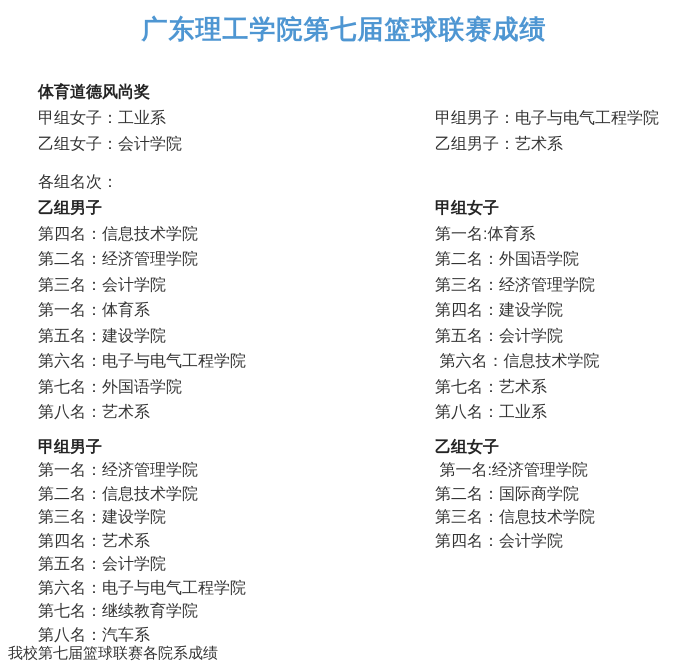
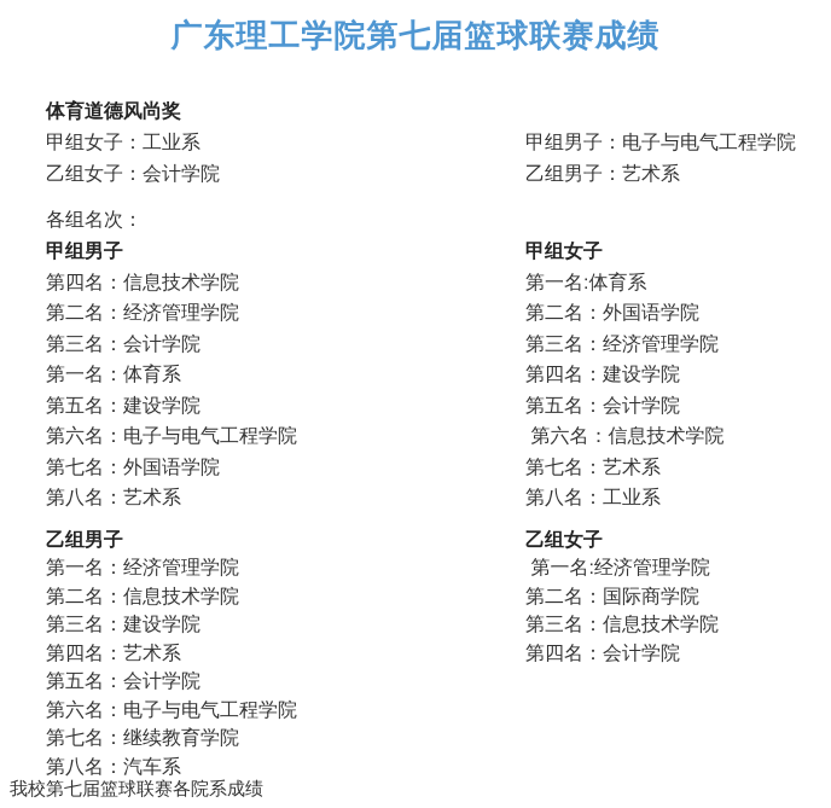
  广东理工学院第七届篮球联赛成绩
  体育道德风尚奖
  甲组女子：工业系
  甲组男子：电子与电气工程学院
  乙组女子：会计学院
  乙组男子：艺术系
  各组名次：
- 乙组男子
+ 甲组男子
  第四名：信息技术学院
  第二名：经济管理学院
  第三名：会计学院
  第一名：体育系
  第五名：建设学院
  第六名：电子与电气工程学院
  第七名：外国语学院
  第八名：艺术系
  甲组女子
  第一名:体育系
  第二名：外国语学院
  第三名：经济管理学院
  第四名：建设学院
  第五名：会计学院
  第六名：信息技术学院
  第七名：艺术系
  第八名：工业系
- 甲组男子
+ 乙组男子
  第一名：经济管理学院
  第二名：信息技术学院
  第三名：建设学院
  第四名：艺术系
  第五名：会计学院
  第六名：电子与电气工程学院
  第七名：继续教育学院
  第八名：汽车系
  乙组女子
  第一名:经济管理学院
  第二名：国际商学院
  第三名：信息技术学院
  第四名：会计学院
  我校第七届篮球联赛各院系成绩
